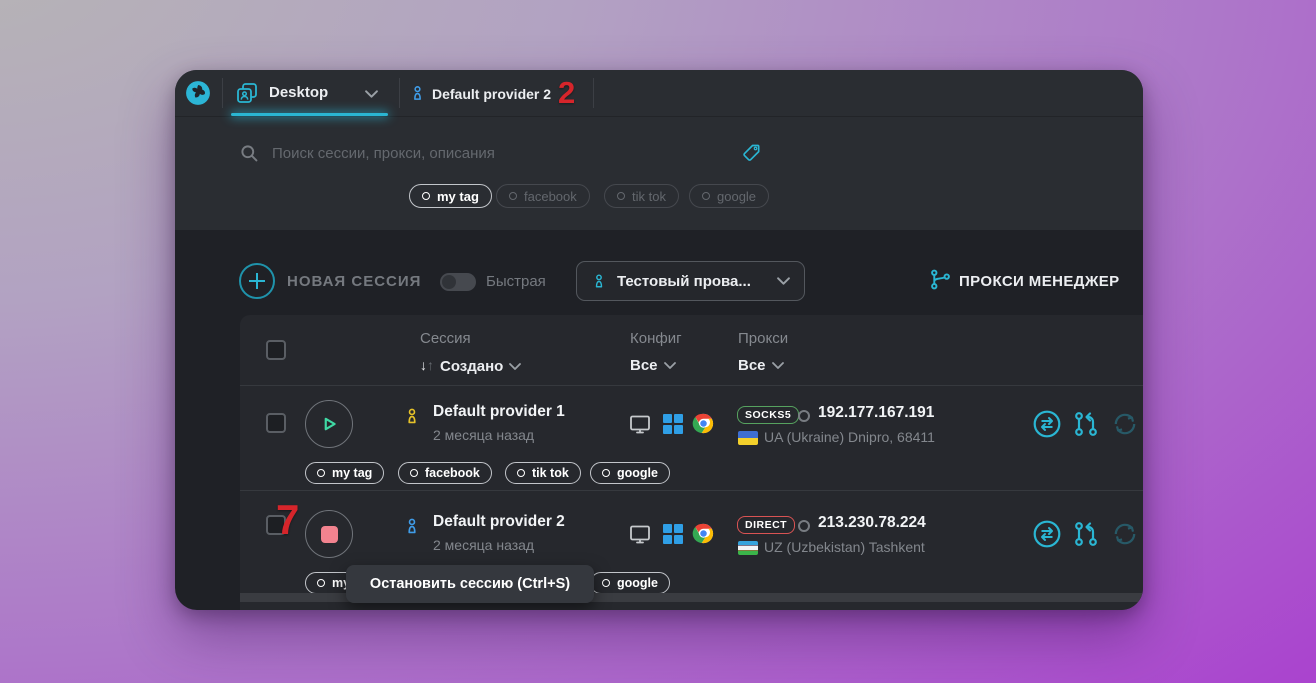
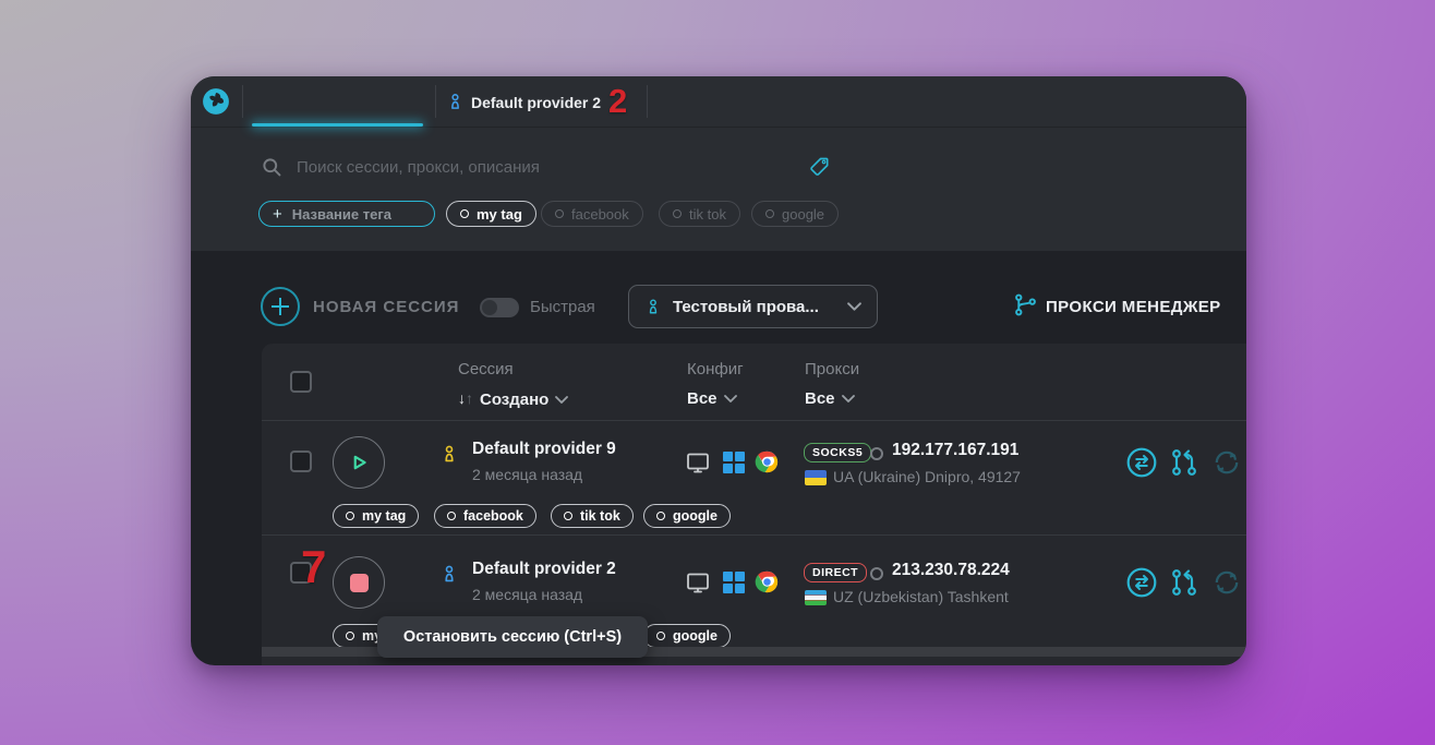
- Desktop
  Default provider 2
  2
  Поиск сессии, прокси, описания
+ +
+ Название тега
  my tag
  facebook
  tik tok
  google
  НОВАЯ СЕССИЯ
  Быстрая
  Тестовый прова...
  ПРОКСИ МЕНЕДЖЕР
  Сессия
  ↓↑
  Создано
  Конфиг
  Все
  Прокси
  Все
- Default provider 1
+ Default provider 9
  2 месяца назад
  SOCKS5
  192.177.167.191
- UA (Ukraine) Dnipro, 68411
+ UA (Ukraine) Dnipro, 49127
  my tag
  facebook
  tik tok
  google
  7
  Default provider 2
  2 месяца назад
  DIRECT
  213.230.78.224
  UZ (Uzbekistan) Tashkent
  google
  Остановить сессию (Ctrl+S)
